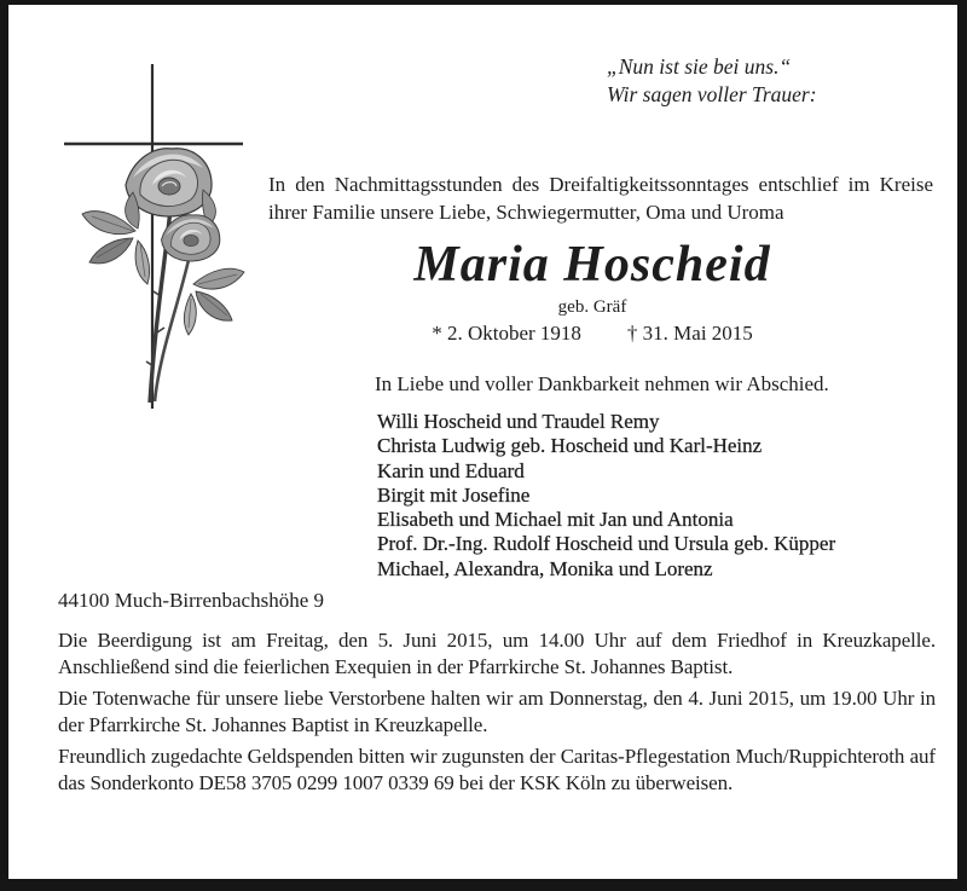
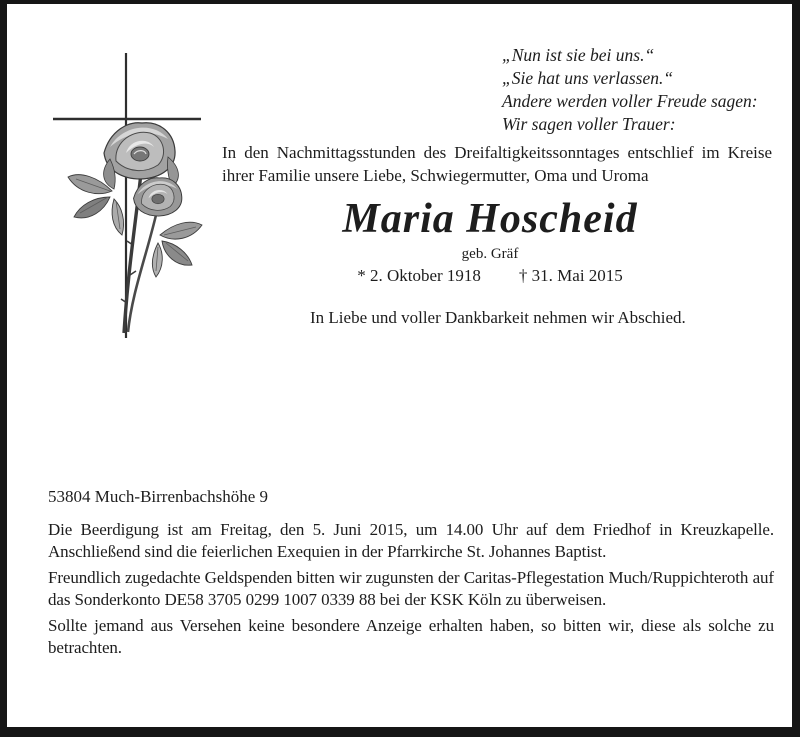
  „Nun ist sie bei uns.“
+ „Sie hat uns verlassen.“
+ Andere werden voller Freude sagen:
  Wir sagen voller Trauer:
  In den Nachmittagsstunden des Dreifaltigkeitssonntages entschlief im Kreise ihrer Familie unsere Liebe, Schwiegermutter, Oma und Uroma
  Maria Hoscheid
  geb. Gräf
  * 2. Oktober 1918
  † 31. Mai 2015
  In Liebe und voller Dankbarkeit nehmen wir Abschied.
- Willi Hoscheid und Traudel Remy
- Christa Ludwig geb. Hoscheid und Karl-Heinz
- Karin und Eduard
- Birgit mit Josefine
- Elisabeth und Michael mit Jan und Antonia
- Prof. Dr.-Ing. Rudolf Hoscheid und Ursula geb. Küpper
- Michael, Alexandra, Monika und Lorenz
- 44100 Much-Birrenbachshöhe 9
+ 53804 Much-Birrenbachshöhe 9
  Die Beerdigung ist am Freitag, den 5. Juni 2015, um 14.00 Uhr auf dem Friedhof in Kreuzkapelle. Anschließend sind die feierlichen Exequien in der Pfarrkirche St. Johannes Baptist.
- Die Totenwache für unsere liebe Verstorbene halten wir am Donnerstag, den 4. Juni 2015, um 19.00 Uhr in der Pfarrkirche St. Johannes Baptist in Kreuzkapelle.
- Freundlich zugedachte Geldspenden bitten wir zugunsten der Caritas-Pflegestation Much/Ruppichteroth auf das Sonderkonto DE58 3705 0299 1007 0339 69 bei der KSK Köln zu überweisen.
+ Freundlich zugedachte Geldspenden bitten wir zugunsten der Caritas-Pflegestation Much/Ruppichteroth auf das Sonderkonto DE58 3705 0299 1007 0339 88 bei der KSK Köln zu überweisen.
+ Sollte jemand aus Versehen keine besondere Anzeige erhalten haben, so bitten wir, diese als solche zu betrachten.
